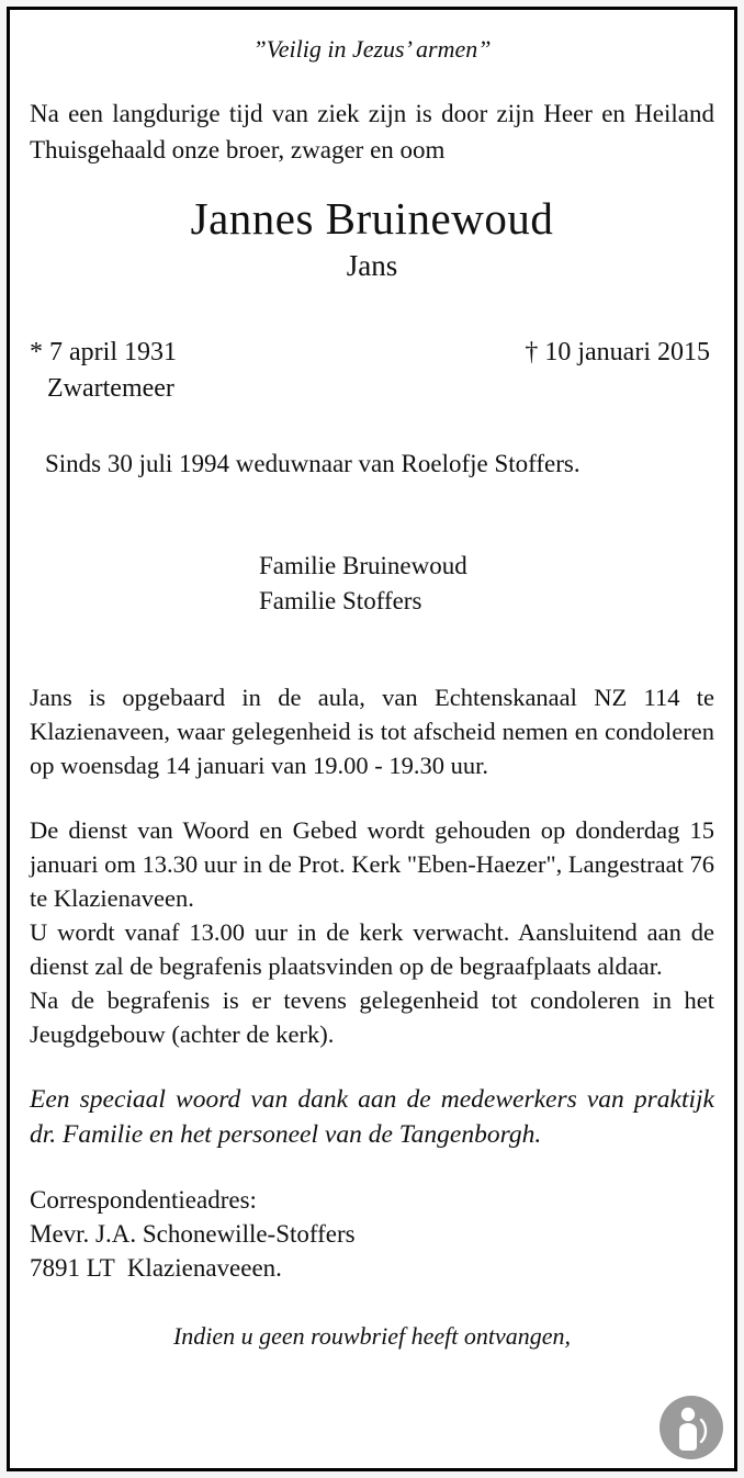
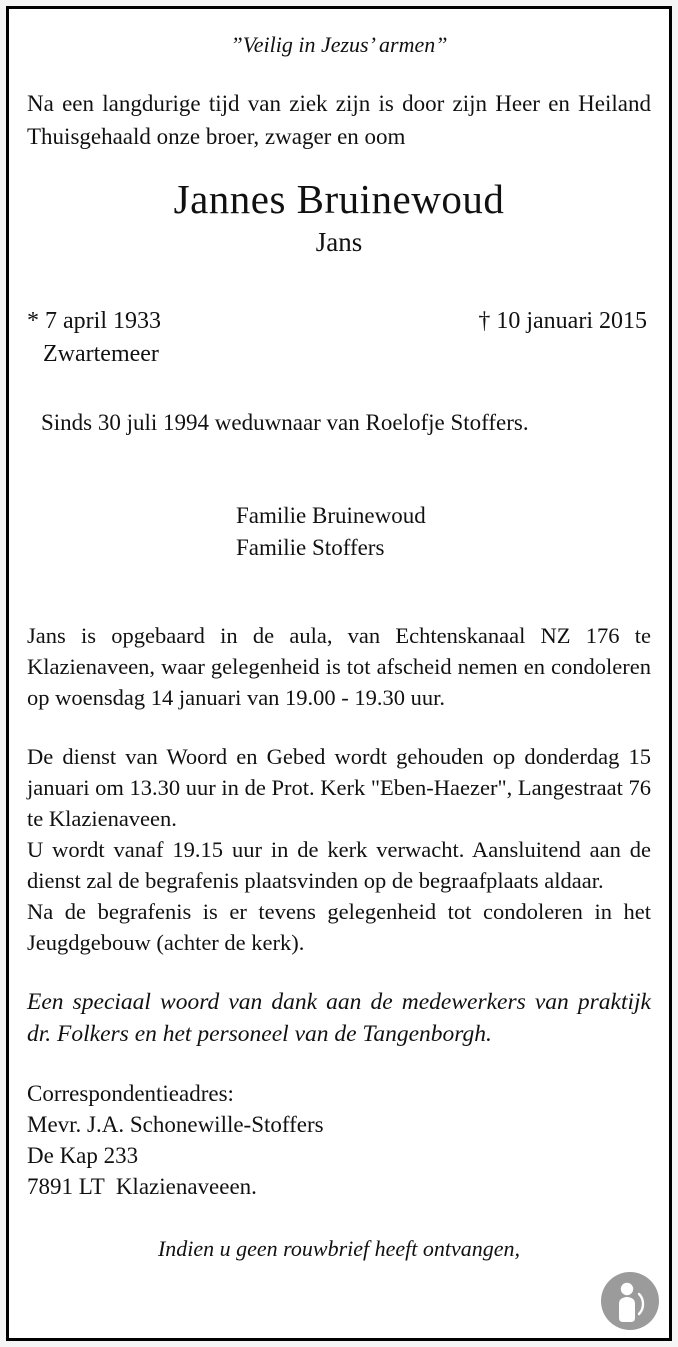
  ”Veilig in Jezus’ armen”
  Na een langdurige tijd van ziek zijn is door zijn Heer en Heiland Thuisgehaald onze broer, zwager en oom
  Jannes Bruinewoud
  Jans
- * 7 april 1931
+ * 7 april 1933
  Zwartemeer
  † 10 januari 2015
  Sinds 30 juli 1994 weduwnaar van Roelofje Stoffers.
  Familie Bruinewoud
  Familie Stoffers
- Jans is opgebaard in de aula, van Echtenskanaal NZ 114 te Klazienaveen, waar gelegenheid is tot afscheid nemen en condoleren op woensdag 14 januari van 19.00 - 19.30 uur.
+ Jans is opgebaard in de aula, van Echtenskanaal NZ 176 te Klazienaveen, waar gelegenheid is tot afscheid nemen en condoleren op woensdag 14 januari van 19.00 - 19.30 uur.
  De dienst van Woord en Gebed wordt gehouden op donderdag 15 januari om 13.30 uur in de Prot. Kerk "Eben-Haezer", Langestraat 76 te Klazienaveen.
- U wordt vanaf 13.00 uur in de kerk verwacht. Aansluitend aan de dienst zal de begrafenis plaatsvinden op de begraafplaats aldaar.
+ U wordt vanaf 19.15 uur in de kerk verwacht. Aansluitend aan de dienst zal de begrafenis plaatsvinden op de begraafplaats aldaar.
  Na de begrafenis is er tevens gelegenheid tot condoleren in het Jeugdgebouw (achter de kerk).
- Een speciaal woord van dank aan de medewerkers van praktijk dr. Familie en het personeel van de Tangenborgh.
+ Een speciaal woord van dank aan de medewerkers van praktijk dr. Folkers en het personeel van de Tangenborgh.
  Correspondentieadres:
  Mevr. J.A. Schonewille-Stoffers
+ De Kap 233
  7891 LT Klazienaveeen.
  Indien u geen rouwbrief heeft ontvangen,
